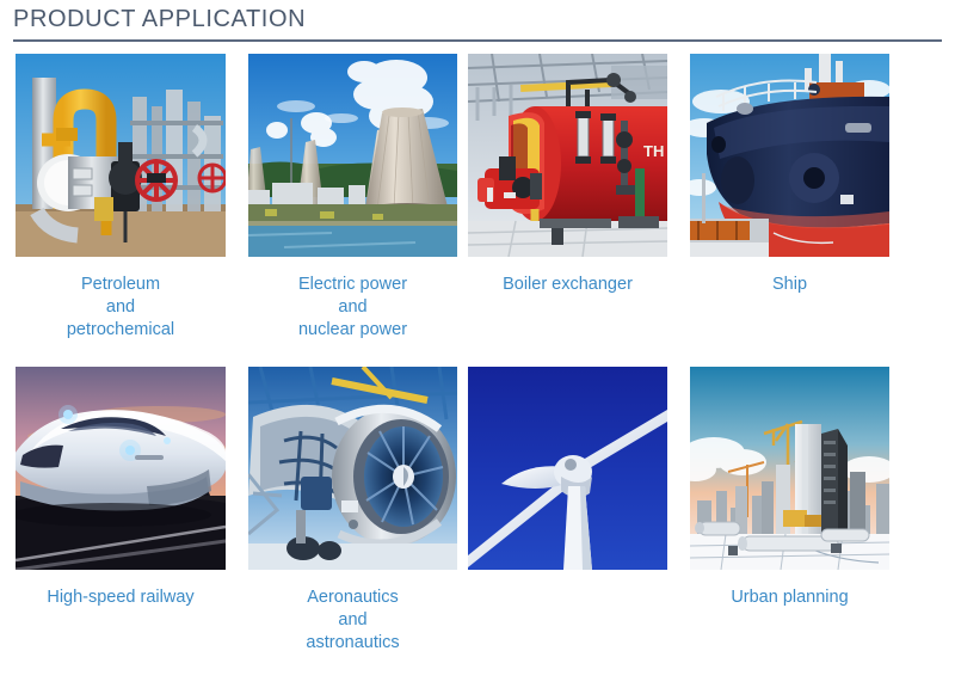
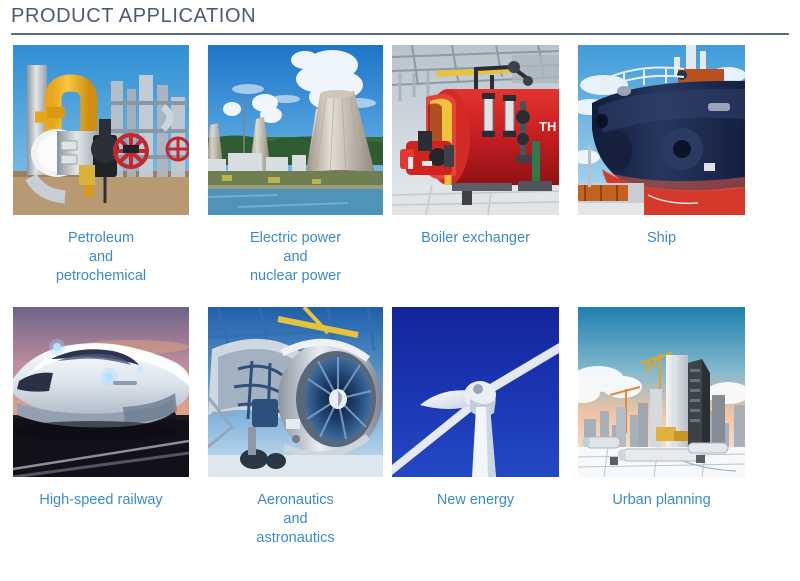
  PRODUCT APPLICATION
  Petroleum
  and
  petrochemical
  Electric power
  and
  nuclear power
  TH
  Boiler exchanger
  Ship
  High-speed railway
  Aeronautics
  and
  astronautics
+ New energy
  Urban planning
